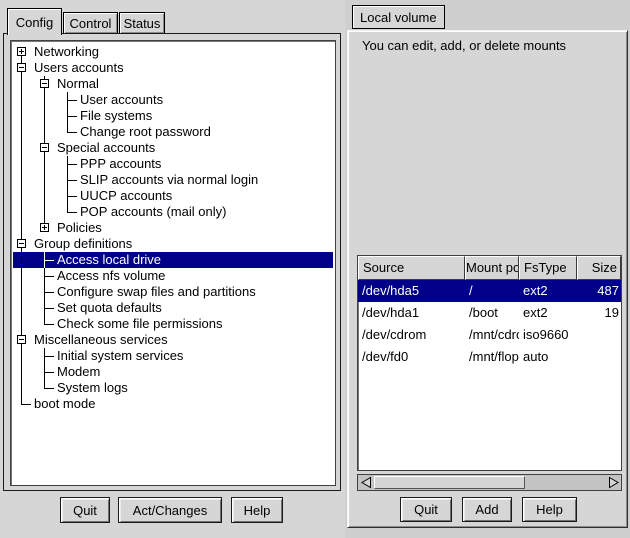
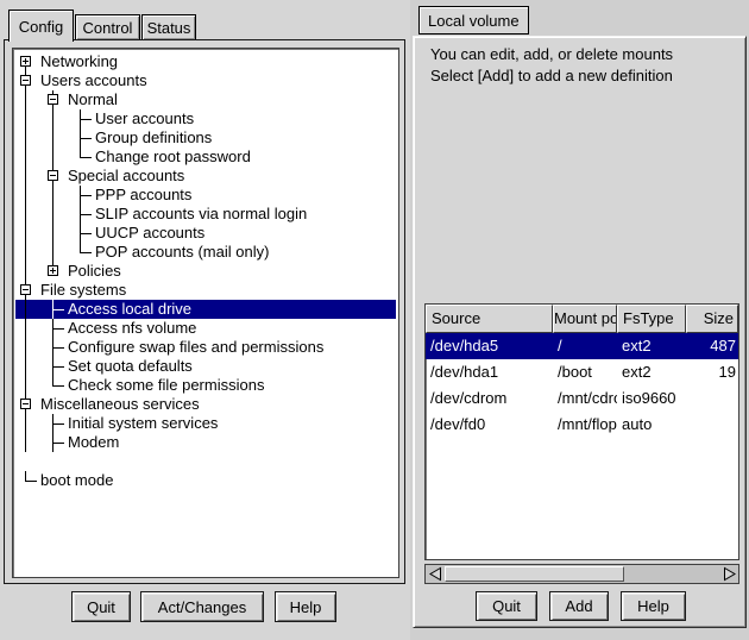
  Config
  Control
  Status
  Networking
  Users accounts
  Normal
  User accounts
- File systems
+ Group definitions
  Change root password
  Special accounts
  PPP accounts
  SLIP accounts via normal login
  UUCP accounts
  POP accounts (mail only)
  Policies
- Group definitions
+ File systems
  Access local drive
  Access nfs volume
- Configure swap files and partitions
+ Configure swap files and permissions
  Set quota defaults
  Check some file permissions
  Miscellaneous services
  Initial system services
  Modem
- System logs
  boot mode
  Quit
  Act/Changes
  Help
  Local volume
  You can edit, add, or delete mounts
+ Select [Add] to add a new definition
  Source
  Mount po
  FsType
  Size
  /dev/hda5
  /
  ext2
  487
  /dev/hda1
  /boot
  ext2
  19
  /dev/cdrom
  /mnt/cdr
  iso9660
  /dev/fd0
  /mnt/flop
  auto
  Quit
  Add
  Help
